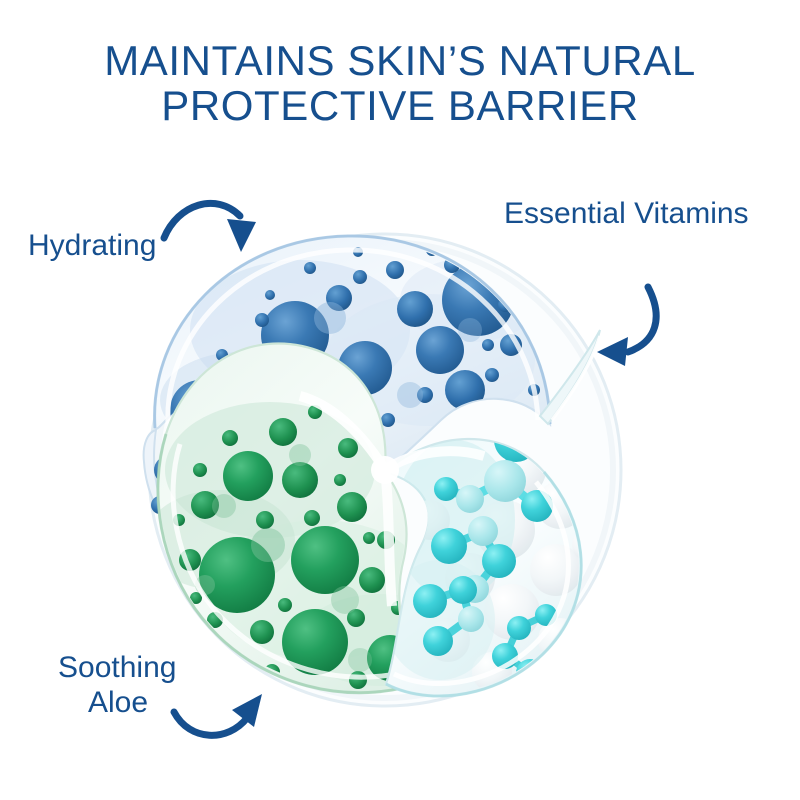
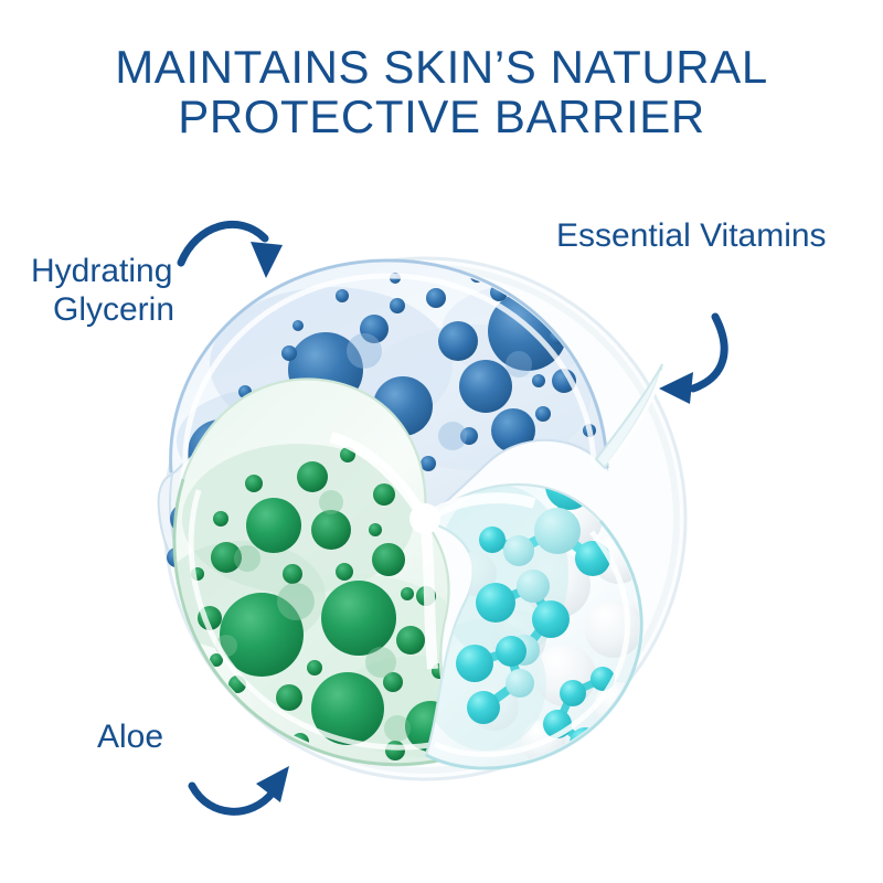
  MAINTAINS SKIN’S NATURAL
  PROTECTIVE BARRIER
  Hydrating
+ Glycerin
  Essential Vitamins
- Soothing
  Aloe
